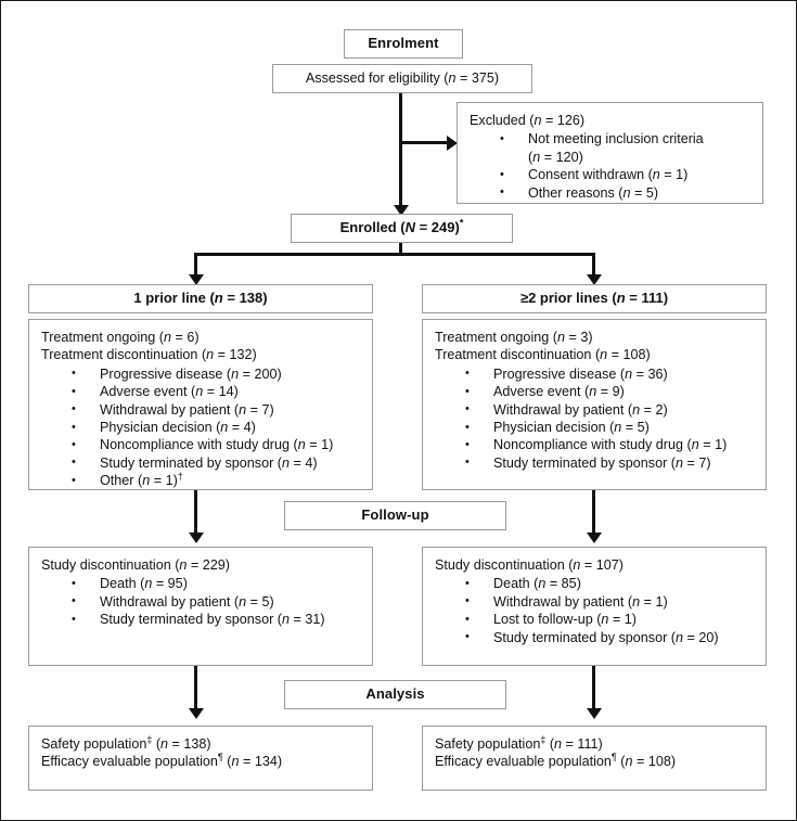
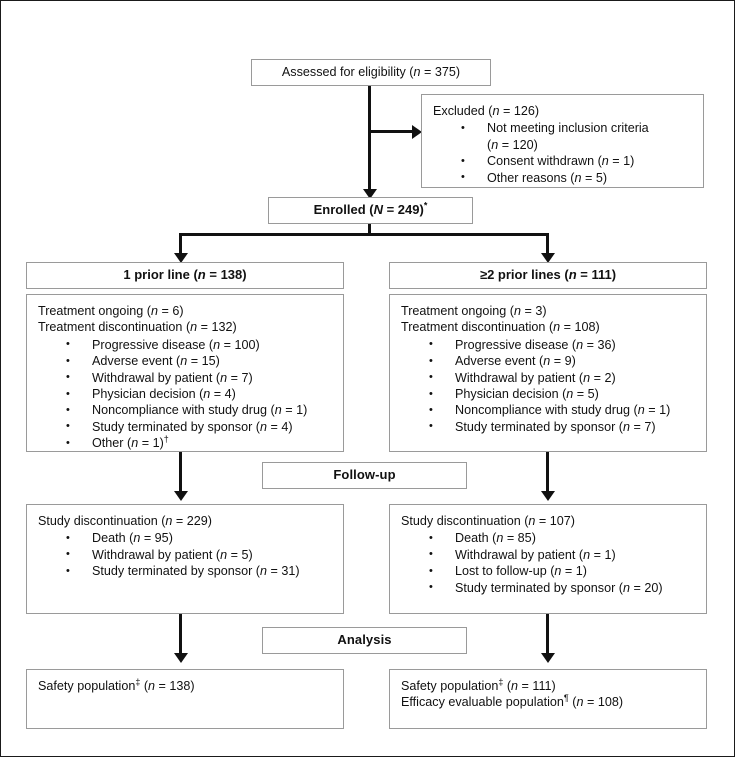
- Enrolment
  Assessed for eligibility (n = 375)
  Excluded (n = 126)
  Not meeting inclusion criteria
  (n = 120)
  Consent withdrawn (n = 1)
  Other reasons (n = 5)
  Enrolled (N = 249)*
  1 prior line (n = 138)
  ≥2 prior lines (n = 111)
  Treatment ongoing (n = 6)
  Treatment discontinuation (n = 132)
- Progressive disease (n = 200)
+ Progressive disease (n = 100)
- Adverse event (n = 14)
+ Adverse event (n = 15)
  Withdrawal by patient (n = 7)
  Physician decision (n = 4)
  Noncompliance with study drug (n = 1)
  Study terminated by sponsor (n = 4)
  Other (n = 1)†
  Treatment ongoing (n = 3)
  Treatment discontinuation (n = 108)
  Progressive disease (n = 36)
  Adverse event (n = 9)
  Withdrawal by patient (n = 2)
  Physician decision (n = 5)
  Noncompliance with study drug (n = 1)
  Study terminated by sponsor (n = 7)
  Follow-up
  Study discontinuation (n = 229)
  Death (n = 95)
  Withdrawal by patient (n = 5)
  Study terminated by sponsor (n = 31)
  Study discontinuation (n = 107)
  Death (n = 85)
  Withdrawal by patient (n = 1)
  Lost to follow-up (n = 1)
  Study terminated by sponsor (n = 20)
  Analysis
  Safety population‡ (n = 138)
- Efficacy evaluable population¶ (n = 134)
  Safety population‡ (n = 111)
  Efficacy evaluable population¶ (n = 108)
